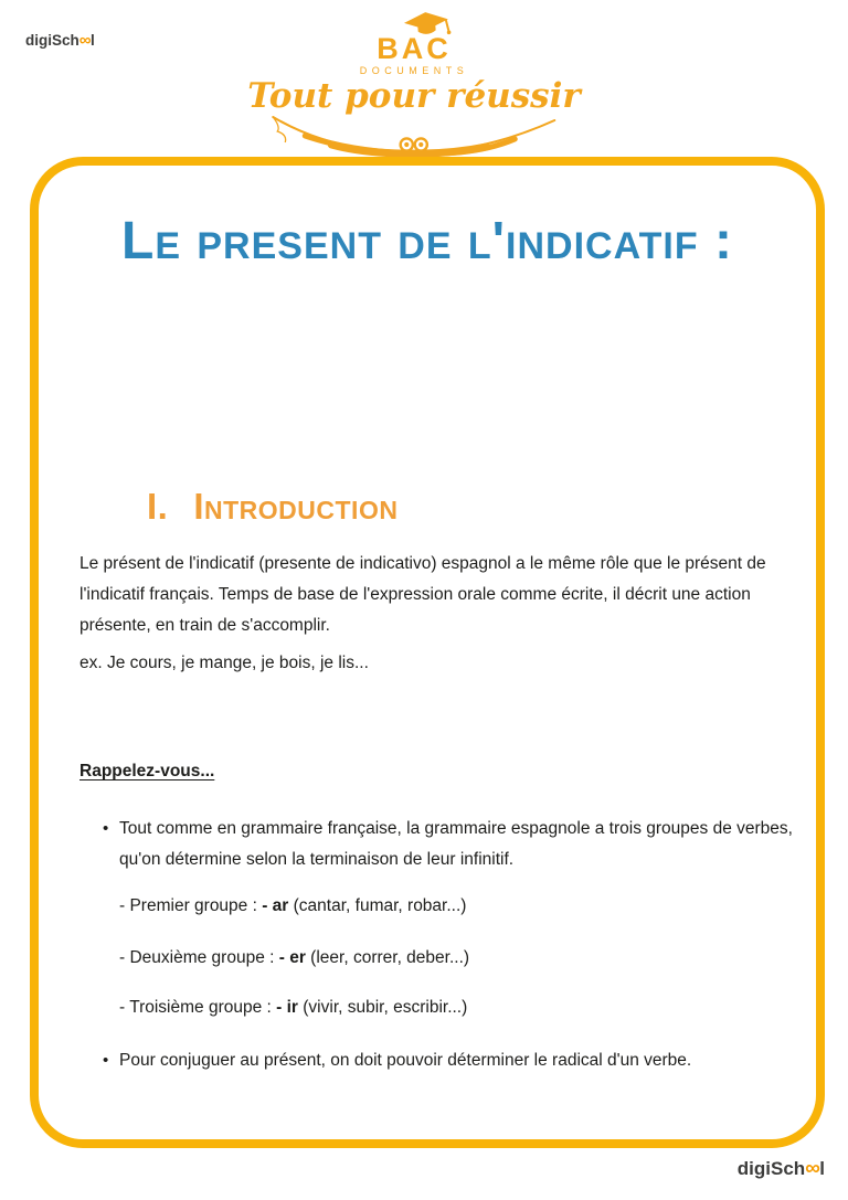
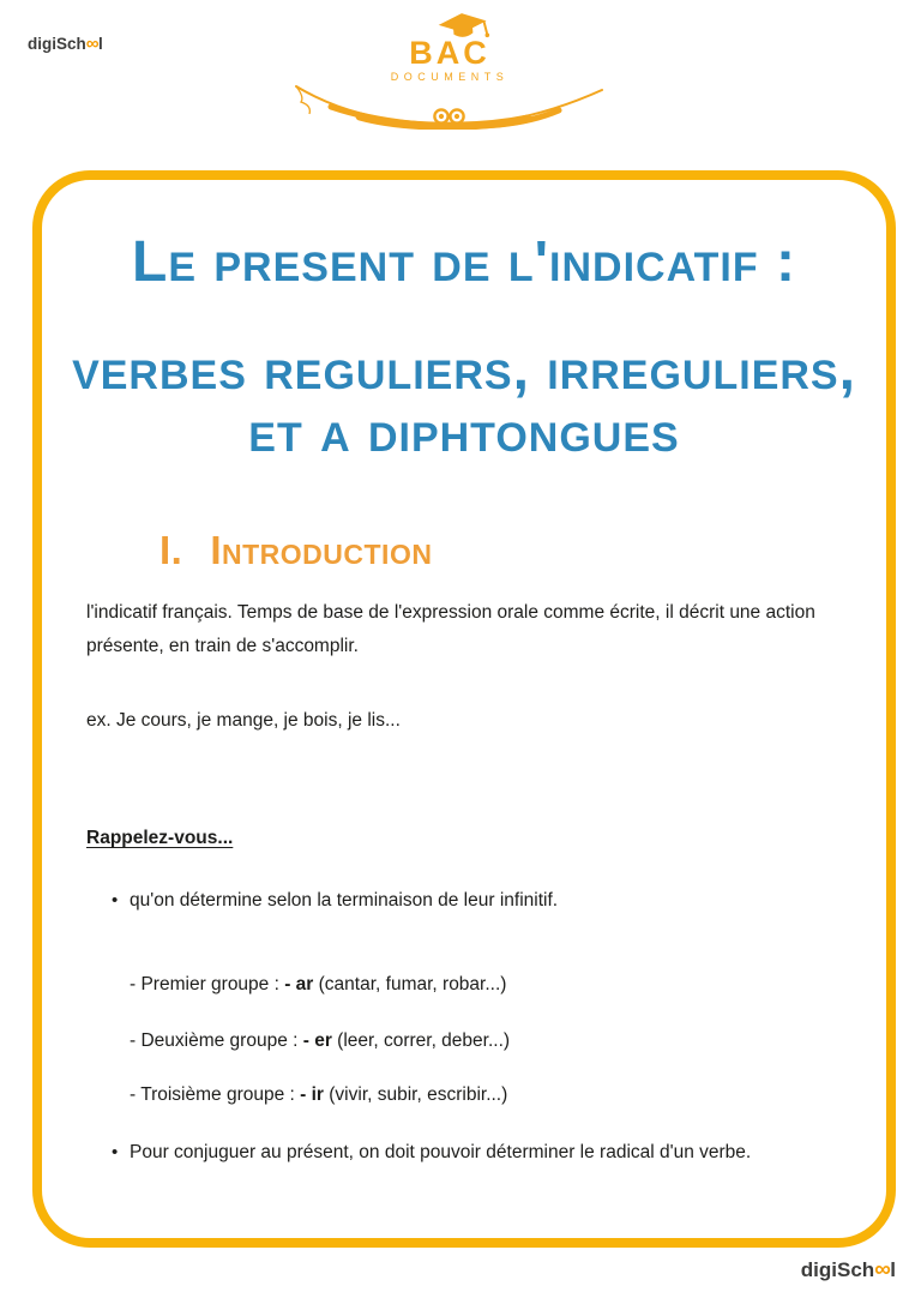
  digiSch∞l
  BAC
  DOCUMENTS
- Tout pour réussir
  Le present de l'indicatif :
+ verbes reguliers, irreguliers,
+ et a diphtongues
  I.
  Introduction
- Le présent de l'indicatif (presente de indicativo) espagnol a le même rôle que le présent de
  l'indicatif français. Temps de base de l'expression orale comme écrite, il décrit une action
  présente, en train de s'accomplir.
  ex. Je cours, je mange, je bois, je lis...
  Rappelez-vous...
  •
- Tout comme en grammaire française, la grammaire espagnole a trois groupes de verbes,
  qu'on détermine selon la terminaison de leur infinitif.
  - Premier groupe : - ar (cantar, fumar, robar...)
  - Deuxième groupe : - er (leer, correr, deber...)
  - Troisième groupe : - ir (vivir, subir, escribir...)
  •
  Pour conjuguer au présent, on doit pouvoir déterminer le radical d'un verbe.
  digiSch∞l
